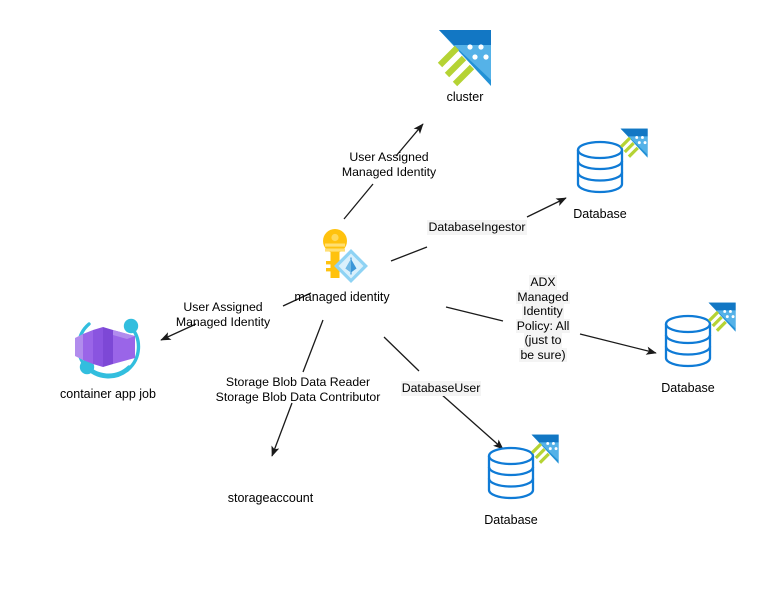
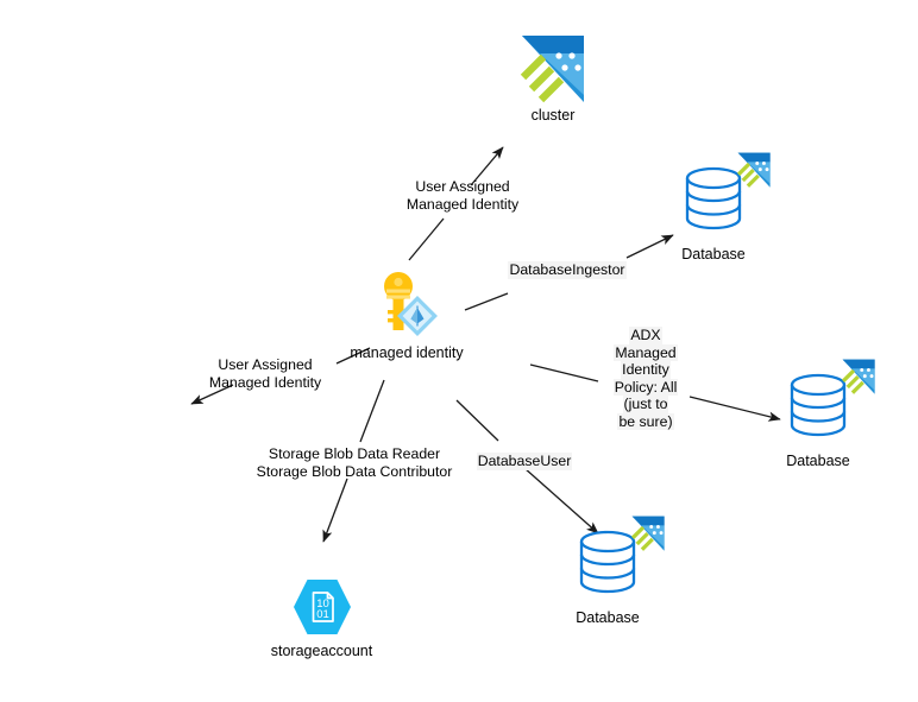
  cluster
  Database
  managed identity
  Database
- container app job
  Database
+ 10
+ 01
  storageaccount
  User Assigned
  Managed Identity
  DatabaseIngestor
  ADX
  Managed
  Identity
  Policy: All
  (just to
  be sure)
  User Assigned
  Managed Identity
  Storage Blob Data Reader
  Storage Blob Data Contributor
  DatabaseUser
